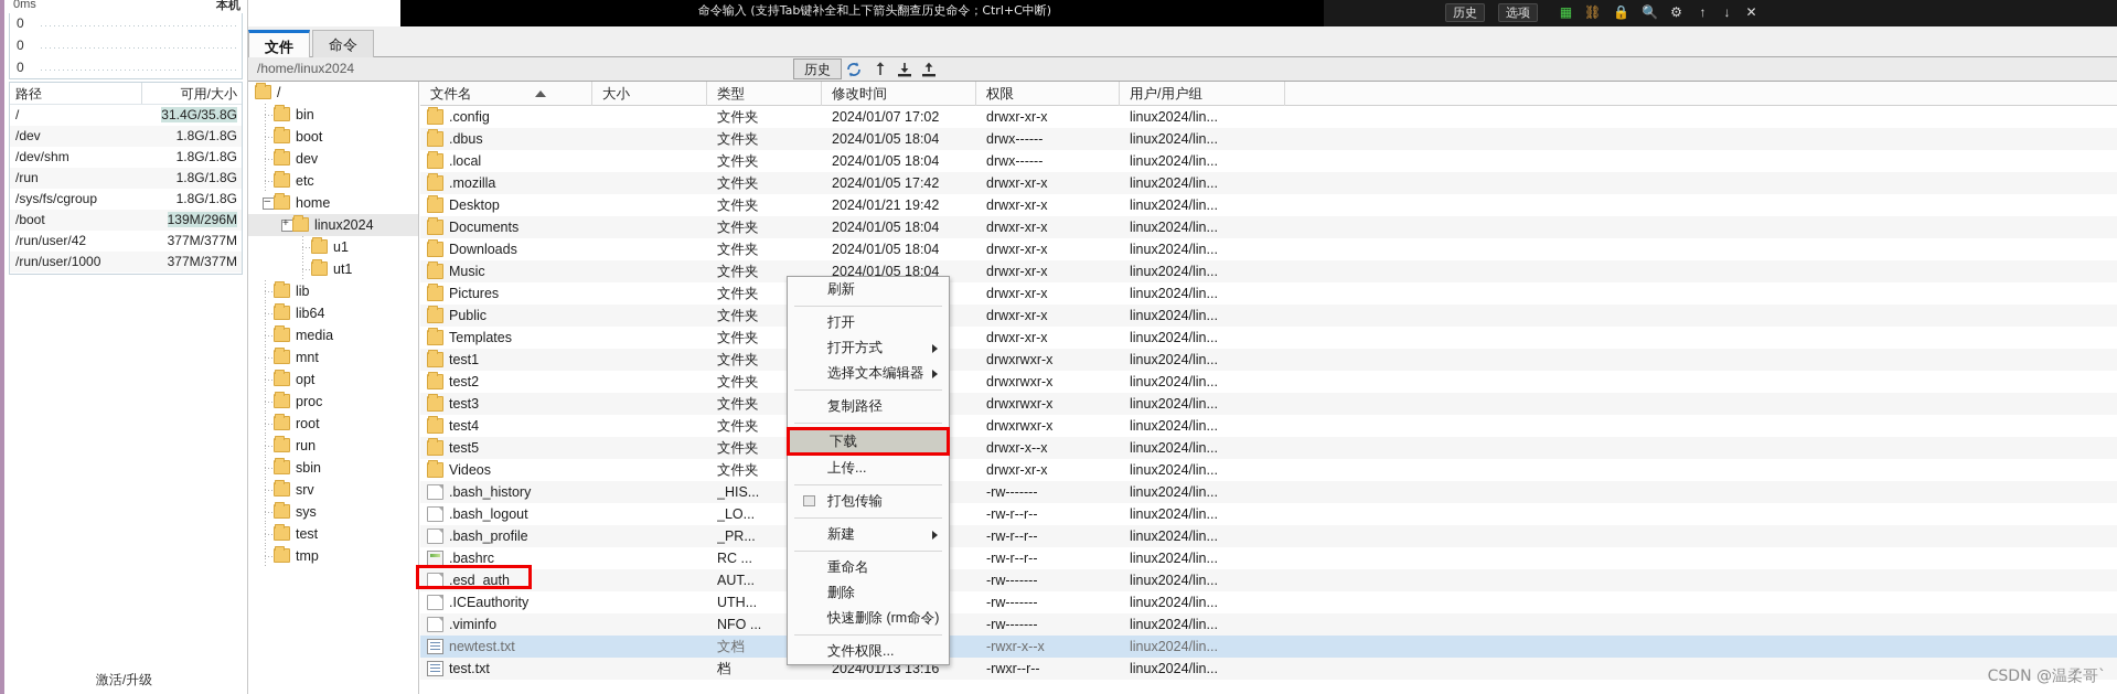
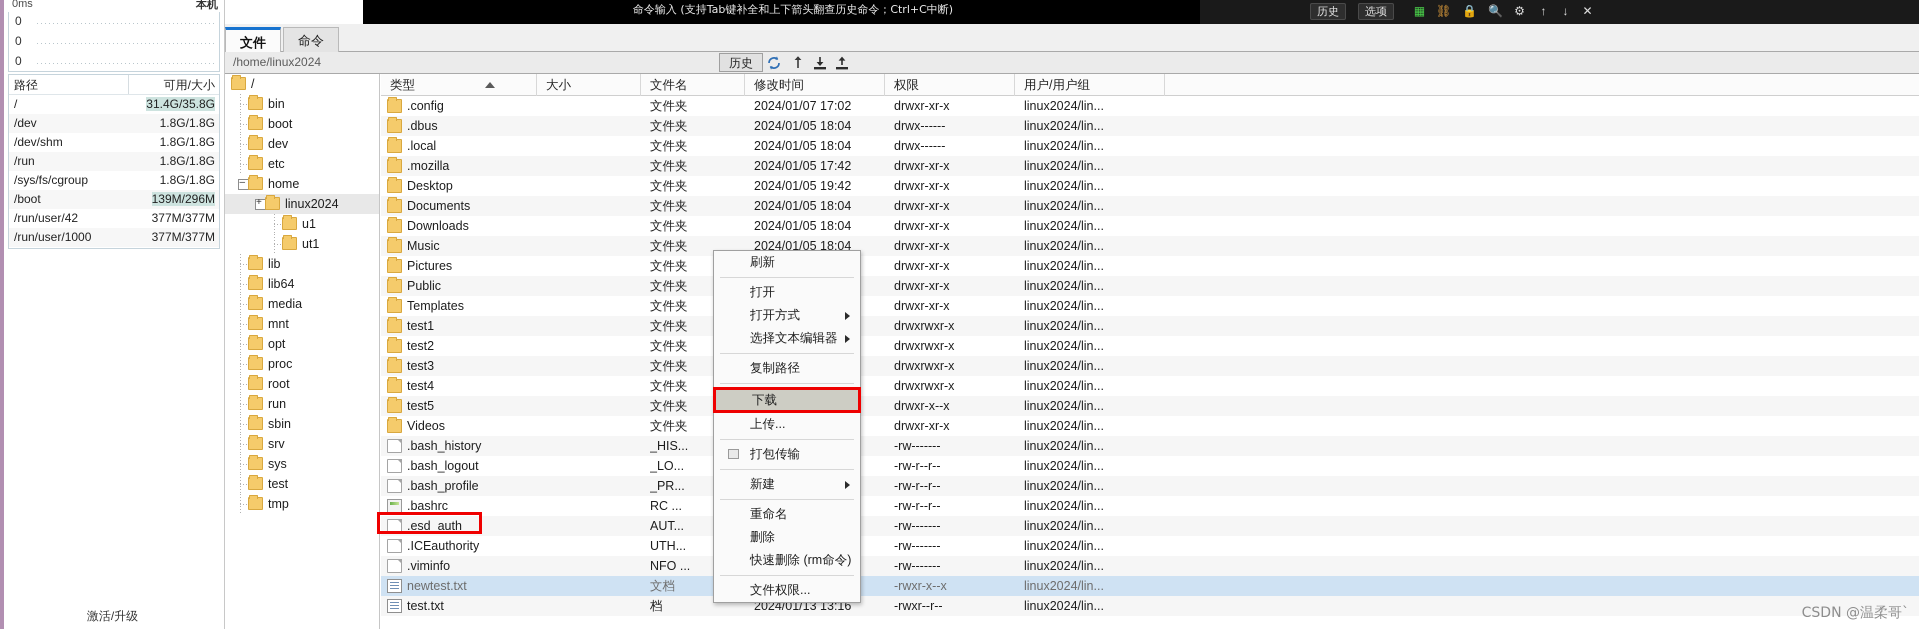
  0ms
  本机
  0
  0
  0
  路径
  可用/大小
  /
  31.4G/35.8G
  /dev
  1.8G/1.8G
  /dev/shm
  1.8G/1.8G
  /run
  1.8G/1.8G
  /sys/fs/cgroup
  1.8G/1.8G
  /boot
  139M/296M
  /run/user/42
  377M/377M
  /run/user/1000
  377M/377M
  激活/升级
  命令输入 (支持Tab键补全和上下箭头翻查历史命令；Ctrl+C中断)
  历史
  选项
  ▦
  ⛓
  🔒
  🔍
  ⚙
  ↑
  ↓
  ✕
  文件
  命令
  /home/linux2024
  历史
  /
  bin
  boot
  dev
  etc
  home
  linux2024
  u1
  ut1
  lib
  lib64
  media
  mnt
  opt
  proc
  root
  run
  sbin
  srv
  sys
  test
  tmp
- 文件名
+ 类型
  大小
- 类型
+ 文件名
  修改时间
  权限
  用户/用户组
  .config
  文件夹
  2024/01/07 17:02
  drwxr-xr-x
  linux2024/lin...
  .dbus
  文件夹
  2024/01/05 18:04
  drwx------
  linux2024/lin...
  .local
  文件夹
  2024/01/05 18:04
  drwx------
  linux2024/lin...
  .mozilla
  文件夹
  2024/01/05 17:42
  drwxr-xr-x
  linux2024/lin...
  Desktop
  文件夹
- 2024/01/21 19:42
+ 2024/01/05 19:42
  drwxr-xr-x
  linux2024/lin...
  Documents
  文件夹
  2024/01/05 18:04
  drwxr-xr-x
  linux2024/lin...
  Downloads
  文件夹
  2024/01/05 18:04
  drwxr-xr-x
  linux2024/lin...
  Music
  文件夹
  2024/01/05 18:04
  drwxr-xr-x
  linux2024/lin...
  Pictures
  文件夹
  drwxr-xr-x
  linux2024/lin...
  Public
  文件夹
  drwxr-xr-x
  linux2024/lin...
  Templates
  文件夹
  drwxr-xr-x
  linux2024/lin...
  test1
  文件夹
  drwxrwxr-x
  linux2024/lin...
  test2
  文件夹
  drwxrwxr-x
  linux2024/lin...
  test3
  文件夹
  drwxrwxr-x
  linux2024/lin...
  test4
  文件夹
  drwxrwxr-x
  linux2024/lin...
  test5
  文件夹
  drwxr-x--x
  linux2024/lin...
  Videos
  文件夹
  drwxr-xr-x
  linux2024/lin...
  .bash_history
  _HIS...
  -rw-------
  linux2024/lin...
  .bash_logout
  _LO...
  -rw-r--r--
  linux2024/lin...
  .bash_profile
  _PR...
  -rw-r--r--
  linux2024/lin...
  .bashrc
  RC ...
  -rw-r--r--
  linux2024/lin...
  .esd_auth
  AUT...
  -rw-------
  linux2024/lin...
  .ICEauthority
  UTH...
  -rw-------
  linux2024/lin...
  .viminfo
  NFO ...
  -rw-------
  linux2024/lin...
  newtest.txt
  文档
  -rwxr-x--x
  linux2024/lin...
  test.txt
  档
  2024/01/13 13:16
  -rwxr--r--
  linux2024/lin...
  刷新
  打开
  打开方式
  选择文本编辑器
  复制路径
  下载
  上传...
  打包传输
  新建
  重命名
  删除
  快速删除 (rm命令)
  文件权限...
  CSDN @温柔哥`
